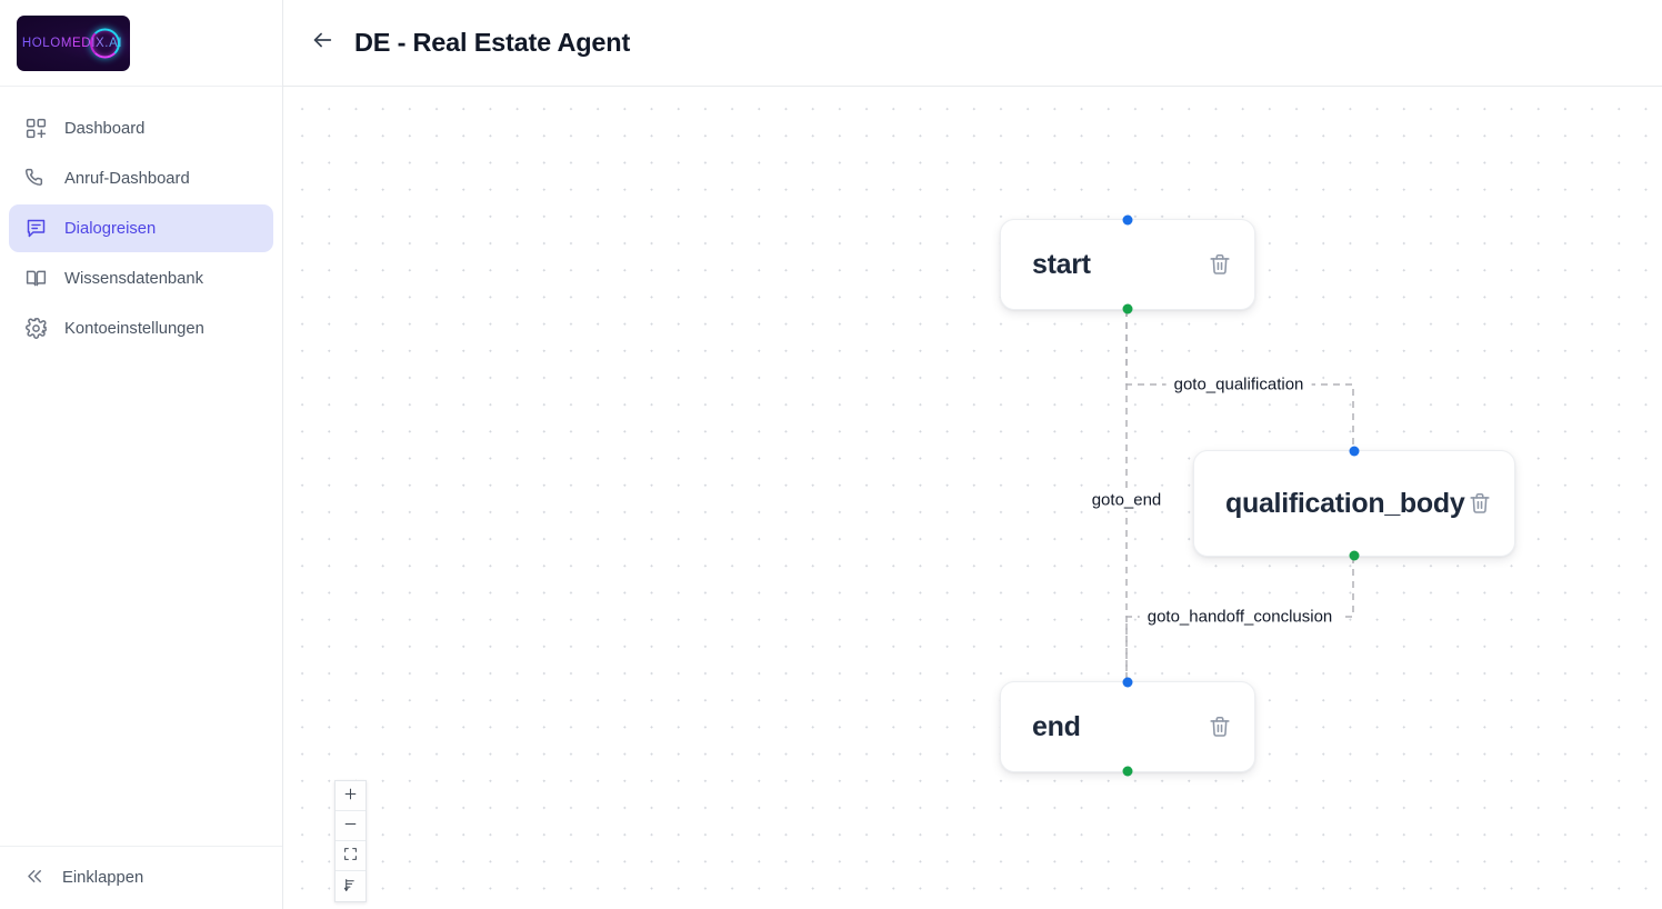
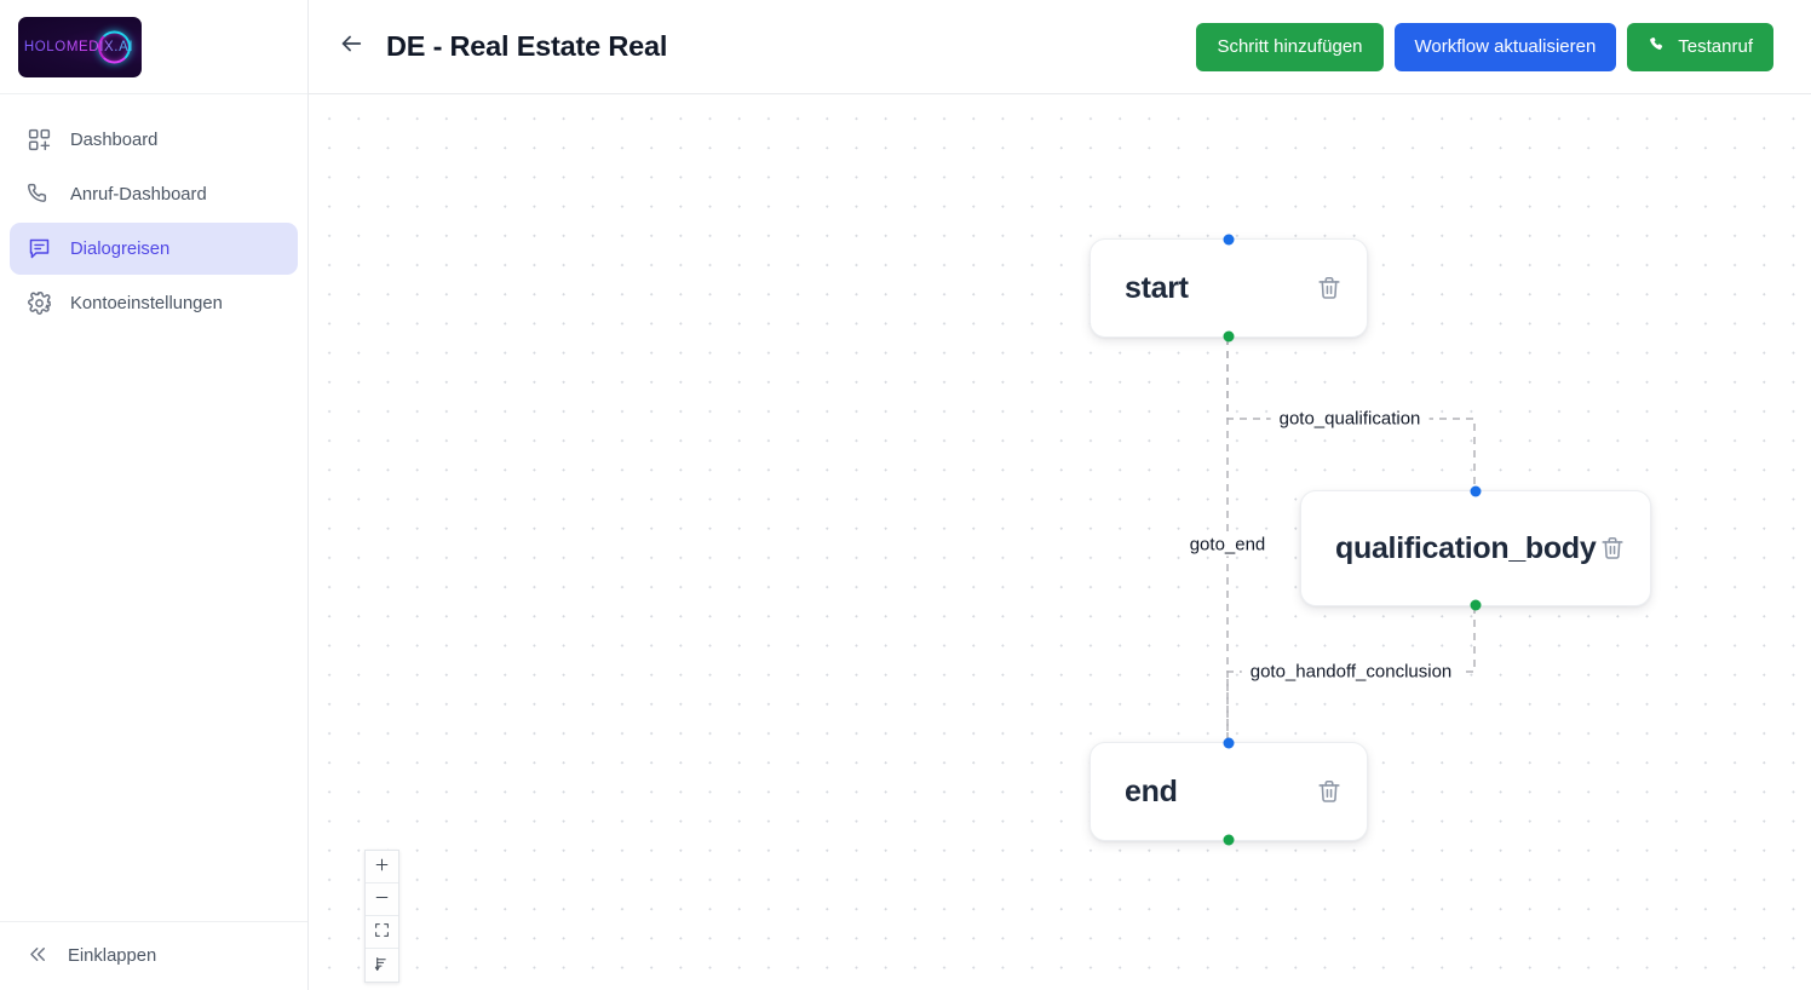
  HOLOMEDIX.AI
  Dashboard
  Anruf-Dashboard
  Dialogreisen
- Wissensdatenbank
  Kontoeinstellungen
  Einklappen
- DE - Real Estate Agent
+ DE - Real Estate Real
+ Schritt hinzufügen
+ Workflow aktualisieren
+ Testanruf
  start
  qualification_body
  end
  goto_qualification
  goto_end
  goto_handoff_conclusion
